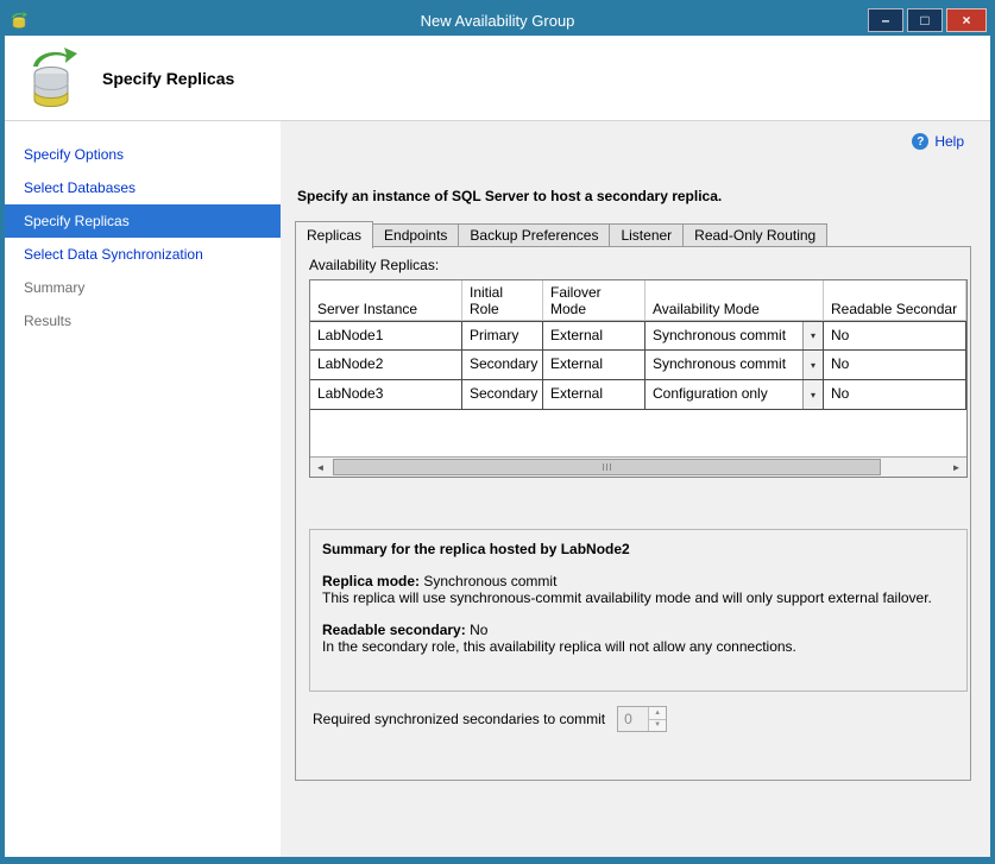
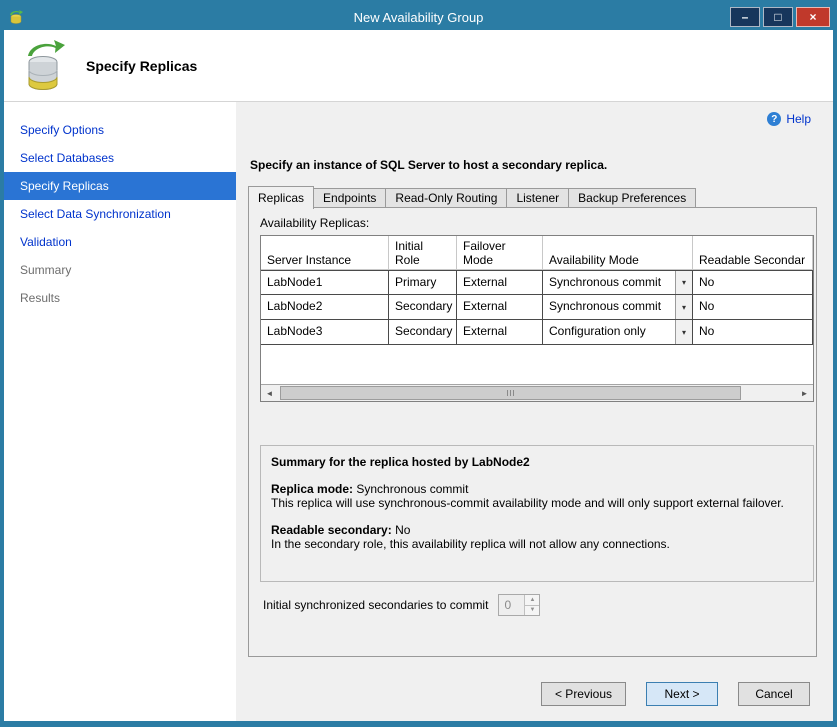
  New Availability Group
  –
  □
  ×
  Specify Replicas
  Specify Options
  Select Databases
  Specify Replicas
  Select Data Synchronization
+ Validation
  Summary
  Results
  ?
  Help
  Specify an instance of SQL Server to host a secondary replica.
  Replicas
  Endpoints
- Backup Preferences
+ Read-Only Routing
  Listener
- Read-Only Routing
+ Backup Preferences
  Availability Replicas:
  Server Instance
  Initial Role
  Failover Mode
  Availability Mode
  Readable Secondar
  LabNode1
  Primary
  External
  Synchronous commit
  ▾
  No
  LabNode2
  Secondary
  External
  Synchronous commit
  ▾
  No
  LabNode3
  Secondary
  External
  Configuration only
  ▾
  No
  ◄
  ►
  Summary for the replica hosted by LabNode2
  Replica mode: Synchronous commit
  This replica will use synchronous-commit availability mode and will only support external failover.
  Readable secondary: No
  In the secondary role, this availability replica will not allow any connections.
- Required synchronized secondaries to commit
+ Initial synchronized secondaries to commit
  0
+ < Previous
+ Next >
+ Cancel
